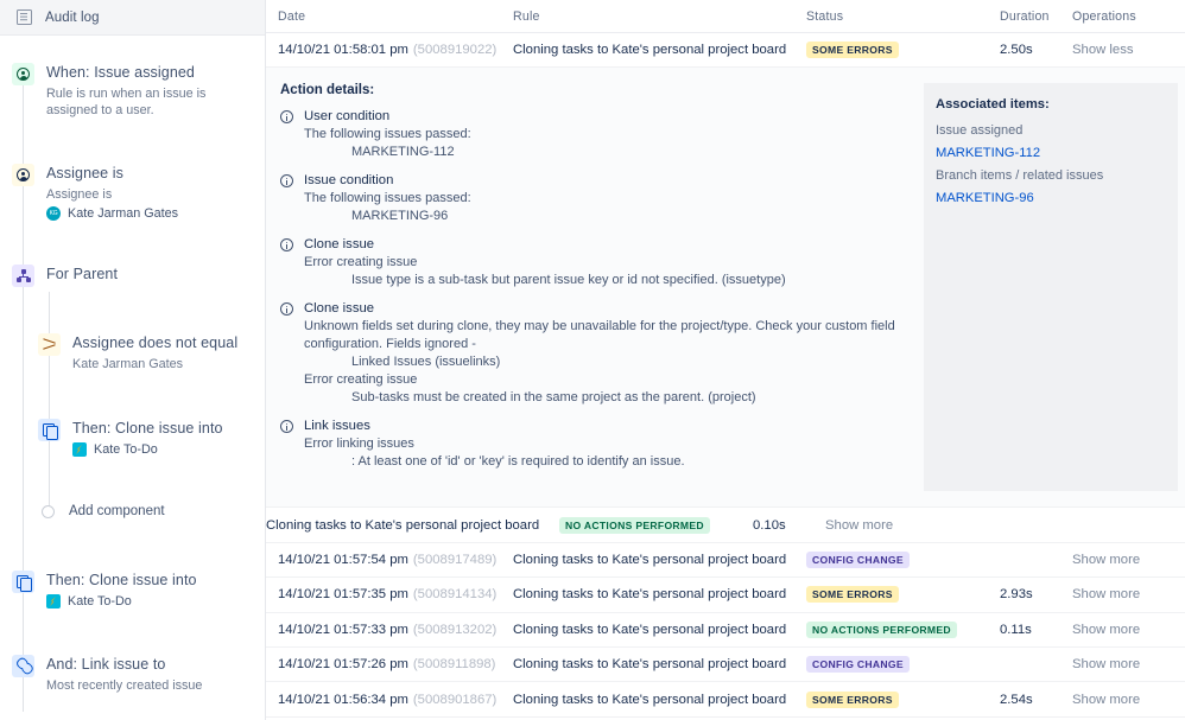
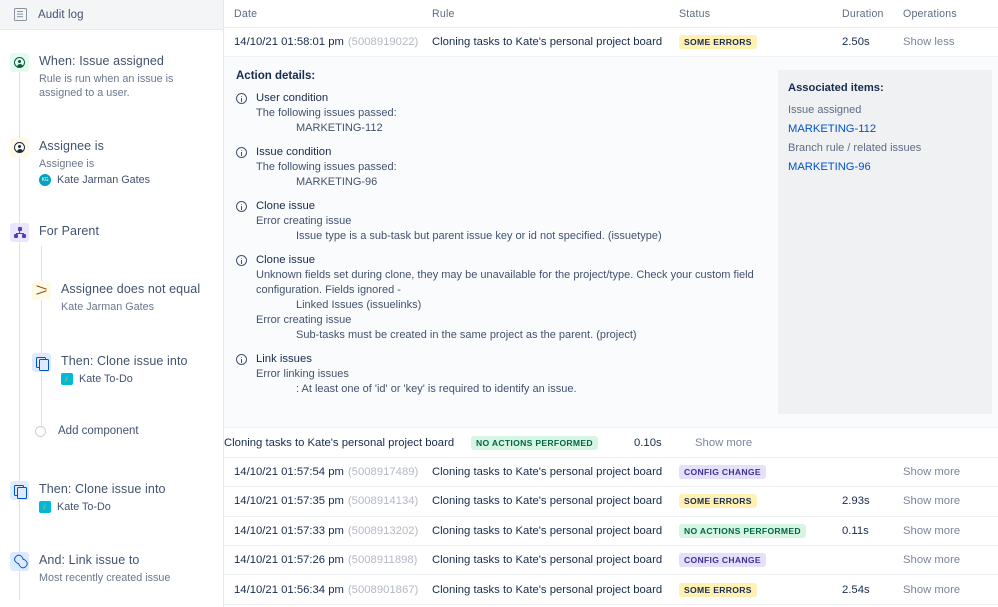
  Audit log
  When: Issue assigned
  Rule is run when an issue is assigned to a user.
  Assignee is
  Assignee is
  Kate Jarman Gates
  For Parent
  Assignee does not equal
  Kate Jarman Gates
  Then: Clone issue into
  Kate To-Do
  Add component
  Then: Clone issue into
  Kate To-Do
  And: Link issue to
  Most recently created issue
  Date
  Rule
  Status
  Duration
  Operations
  14/10/21 01:58:01 pm (5008919022)
  Cloning tasks to Kate's personal project board
  SOME ERRORS
  2.50s
  Show less
  Action details:
  User condition
  The following issues passed:
  MARKETING-112
  Issue condition
  The following issues passed:
  MARKETING-96
  Clone issue
  Error creating issue
  Issue type is a sub-task but parent issue key or id not specified. (issuetype)
  Clone issue
  Unknown fields set during clone, they may be unavailable for the project/type. Check your custom field configuration. Fields ignored -
  Linked Issues (issuelinks)
  Error creating issue
  Sub-tasks must be created in the same project as the parent. (project)
  Link issues
  Error linking issues
  : At least one of 'id' or 'key' is required to identify an issue.
  Associated items:
  Issue assigned
  MARKETING-112
- Branch items / related issues
+ Branch rule / related issues
  MARKETING-96
  Cloning tasks to Kate's personal project board
  NO ACTIONS PERFORMED
  0.10s
  Show more
  14/10/21 01:57:54 pm (5008917489)
  Cloning tasks to Kate's personal project board
  CONFIG CHANGE
  Show more
  14/10/21 01:57:35 pm (5008914134)
  Cloning tasks to Kate's personal project board
  SOME ERRORS
  2.93s
  Show more
  14/10/21 01:57:33 pm (5008913202)
  Cloning tasks to Kate's personal project board
  NO ACTIONS PERFORMED
  0.11s
  Show more
  14/10/21 01:57:26 pm (5008911898)
  Cloning tasks to Kate's personal project board
  CONFIG CHANGE
  Show more
  14/10/21 01:56:34 pm (5008901867)
  Cloning tasks to Kate's personal project board
  SOME ERRORS
  2.54s
  Show more
